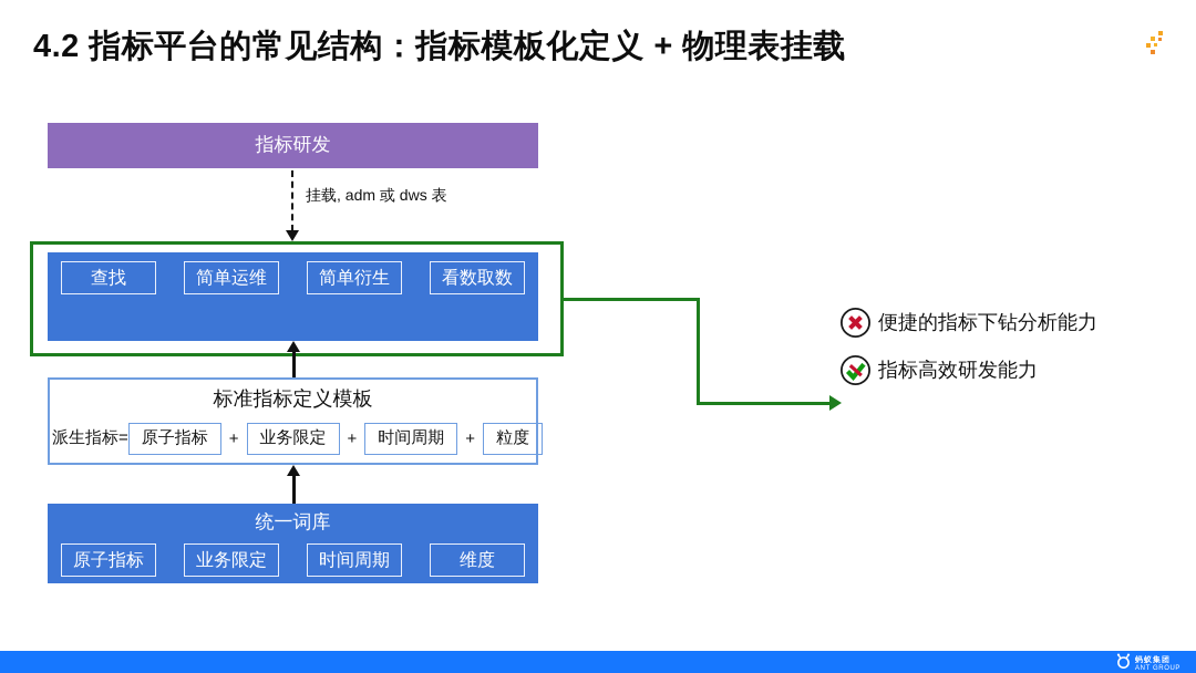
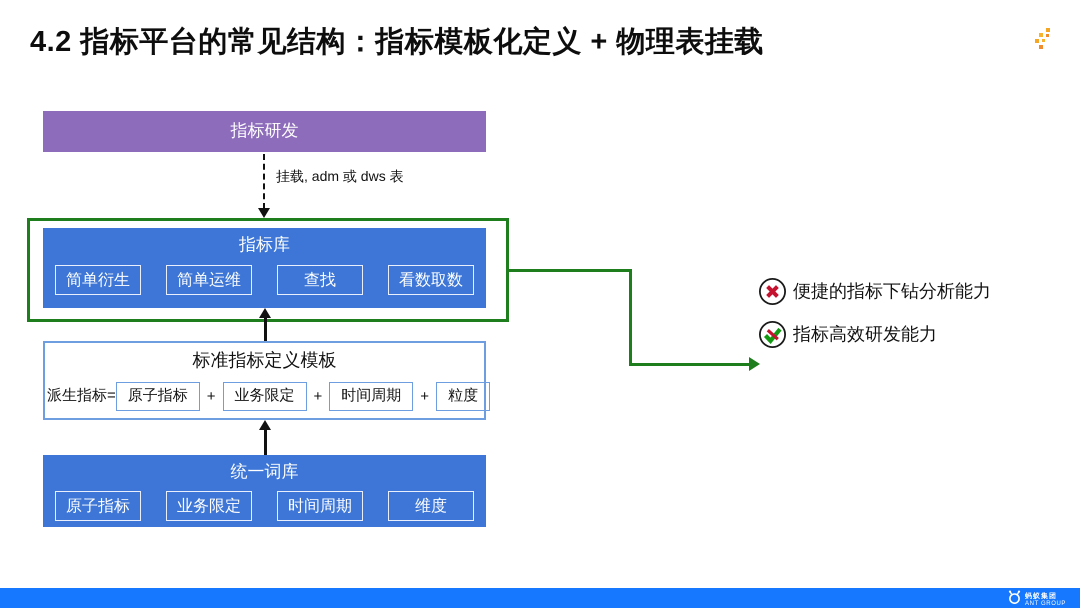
  4.2 指标平台的常见结构：指标模板化定义 + 物理表挂载
  指标研发
  挂载, adm 或 dws 表
+ 指标库
- 查找
+ 简单衍生
  简单运维
- 简单衍生
+ 查找
  看数取数
  标准指标定义模板
  派生指标=
  原子指标
  +
  业务限定
  +
  时间周期
  +
  粒度
  统一词库
  原子指标
  业务限定
  时间周期
  维度
  便捷的指标下钻分析能力
  指标高效研发能力
